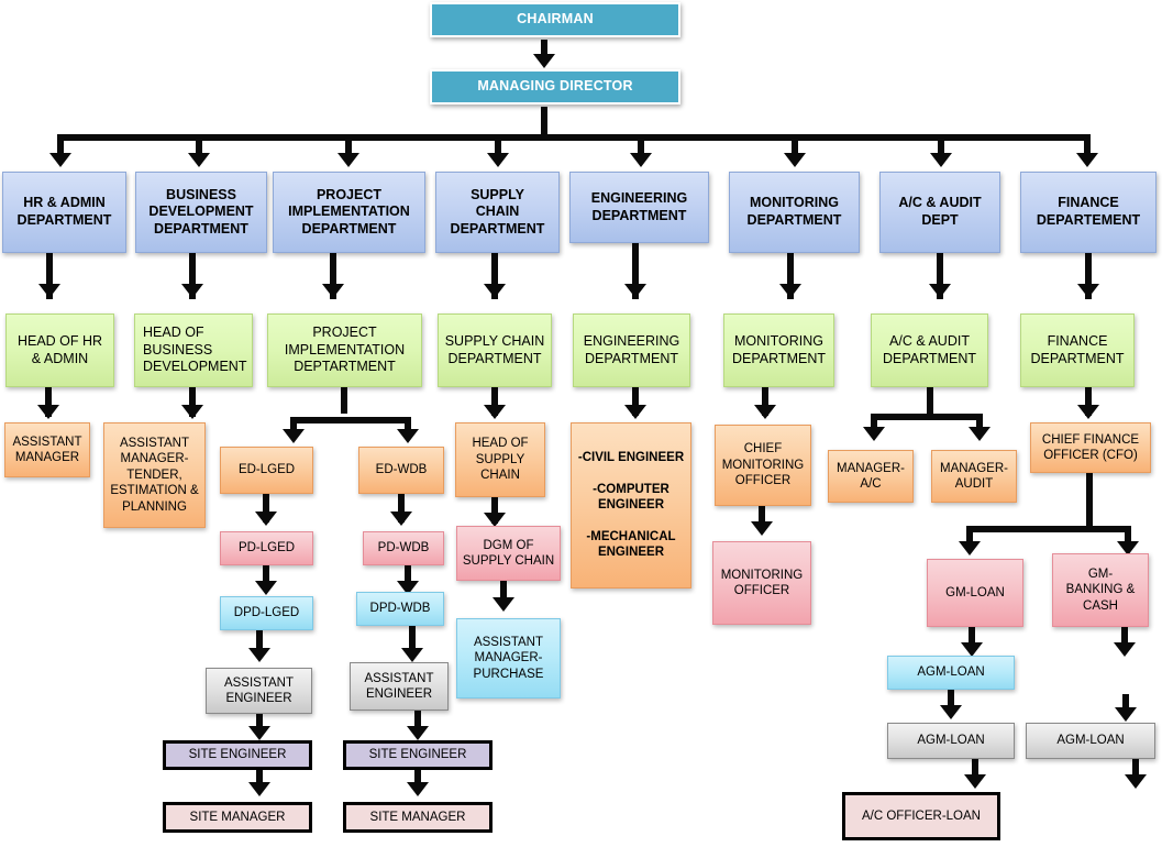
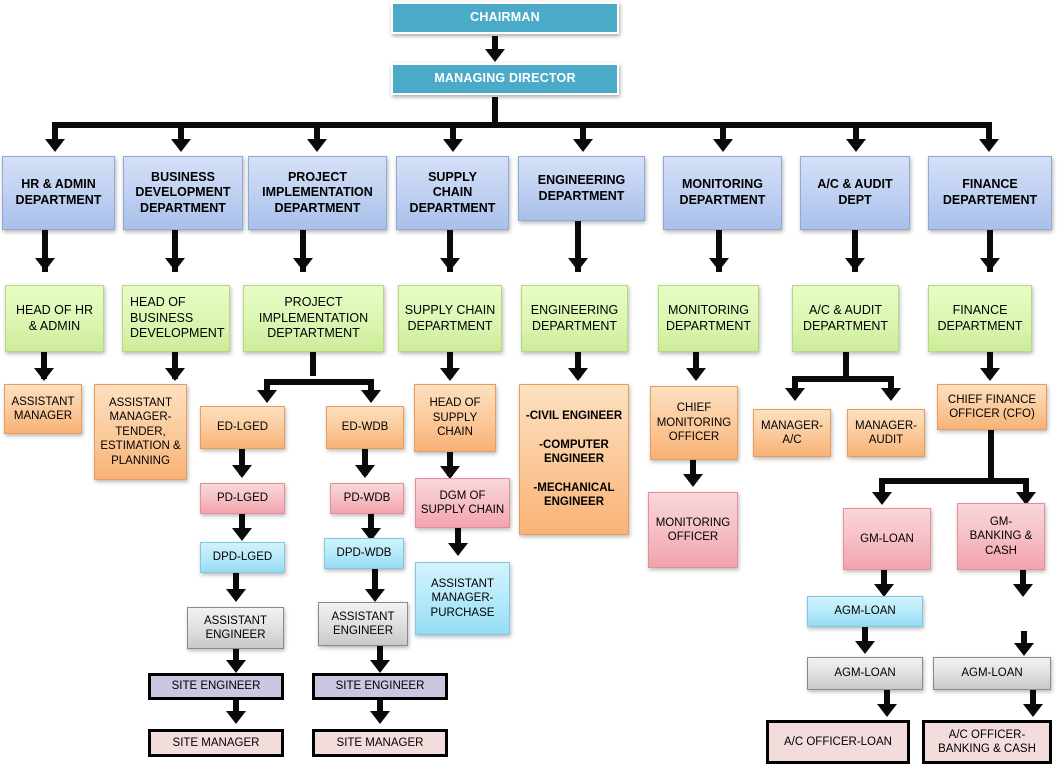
  CHAIRMAN
  MANAGING DIRECTOR
  HR & ADMIN
  DEPARTMENT
  BUSINESS
  DEVELOPMENT
  DEPARTMENT
  PROJECT
  IMPLEMENTATION
  DEPARTMENT
  SUPPLY
  CHAIN
  DEPARTMENT
  ENGINEERING
  DEPARTMENT
  MONITORING
  DEPARTMENT
  A/C & AUDIT
  DEPT
  FINANCE
  DEPARTEMENT
  HEAD OF HR
  & ADMIN
  HEAD OF
  BUSINESS
  DEVELOPMENT
  PROJECT
  IMPLEMENTATION
  DEPTARTMENT
  SUPPLY CHAIN
  DEPARTMENT
  ENGINEERING
  DEPARTMENT
  MONITORING
  DEPARTMENT
  A/C & AUDIT
  DEPARTMENT
  FINANCE
  DEPARTMENT
  ASSISTANT
  MANAGER
  ASSISTANT
  MANAGER-
  TENDER,
  ESTIMATION &
  PLANNING
  ED-LGED
  PD-LGED
  DPD-LGED
  ASSISTANT
  ENGINEER
  SITE ENGINEER
  SITE MANAGER
  ED-WDB
  PD-WDB
  DPD-WDB
  ASSISTANT
  ENGINEER
  SITE ENGINEER
  SITE MANAGER
  HEAD OF
  SUPPLY
  CHAIN
  DGM OF
  SUPPLY CHAIN
  ASSISTANT
  MANAGER-
  PURCHASE
  -CIVIL ENGINEER
  -COMPUTER
  ENGINEER
  -MECHANICAL
  ENGINEER
  CHIEF
  MONITORING
  OFFICER
  MONITORING
  OFFICER
  MANAGER-
  A/C
  MANAGER-
  AUDIT
  CHIEF FINANCE
  OFFICER (CFO)
  GM-LOAN
  GM-
  BANKING &
  CASH
  AGM-LOAN
  AGM-LOAN
  AGM-LOAN
  A/C OFFICER-LOAN
+ A/C OFFICER-
+ BANKING & CASH
